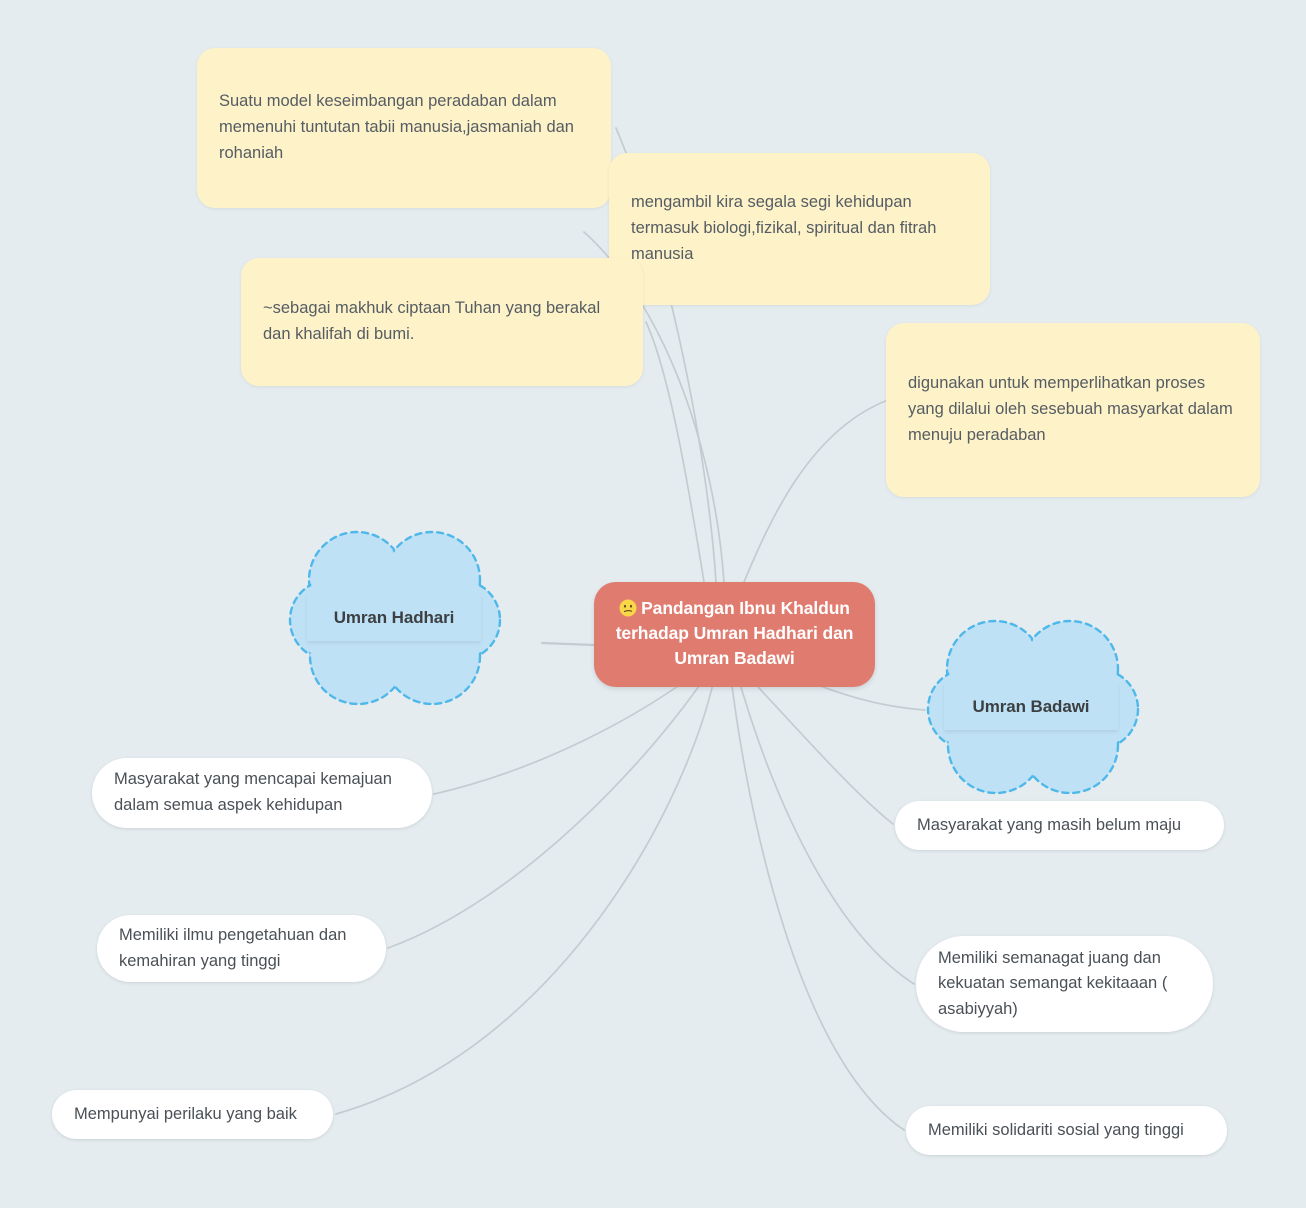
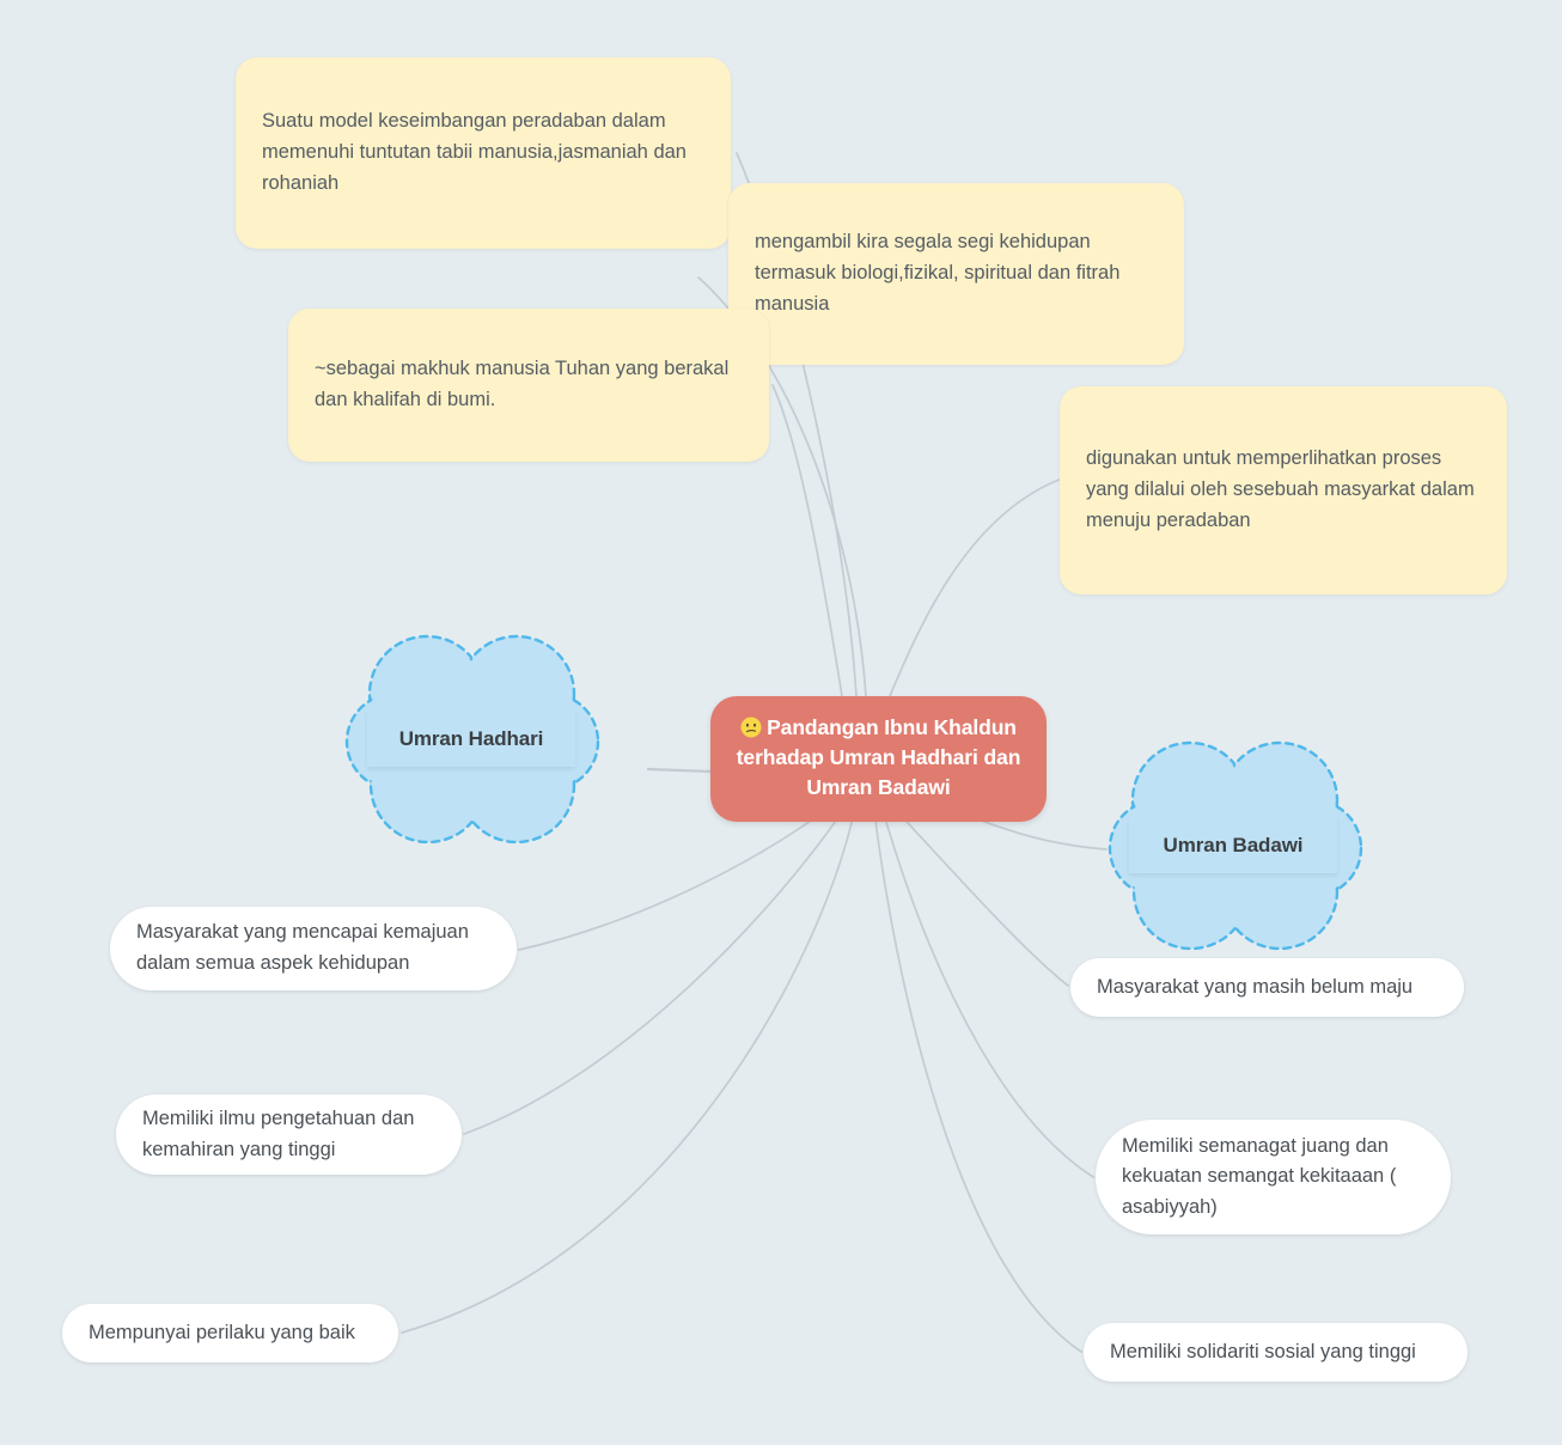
  Suatu model keseimbangan peradaban dalam memenuhi tuntutan tabii manusia,jasmaniah dan rohaniah
  mengambil kira segala segi kehidupan termasuk biologi,fizikal, spiritual dan fitrah manusia
- ~sebagai makhuk ciptaan Tuhan yang berakal dan khalifah di bumi.
+ ~sebagai makhuk manusia Tuhan yang berakal dan khalifah di bumi.
  digunakan untuk memperlihatkan proses yang dilalui oleh sesebuah masyarkat dalam menuju peradaban
  Umran Hadhari
  Umran Badawi
  Pandangan Ibnu Khaldun terhadap Umran Hadhari dan Umran Badawi
  Masyarakat yang mencapai kemajuan dalam semua aspek kehidupan
  Memiliki ilmu pengetahuan dan kemahiran yang tinggi
  Mempunyai perilaku yang baik
  Masyarakat yang masih belum maju
  Memiliki semanagat juang dan kekuatan semangat kekitaaan ( asabiyyah)
  Memiliki solidariti sosial yang tinggi
